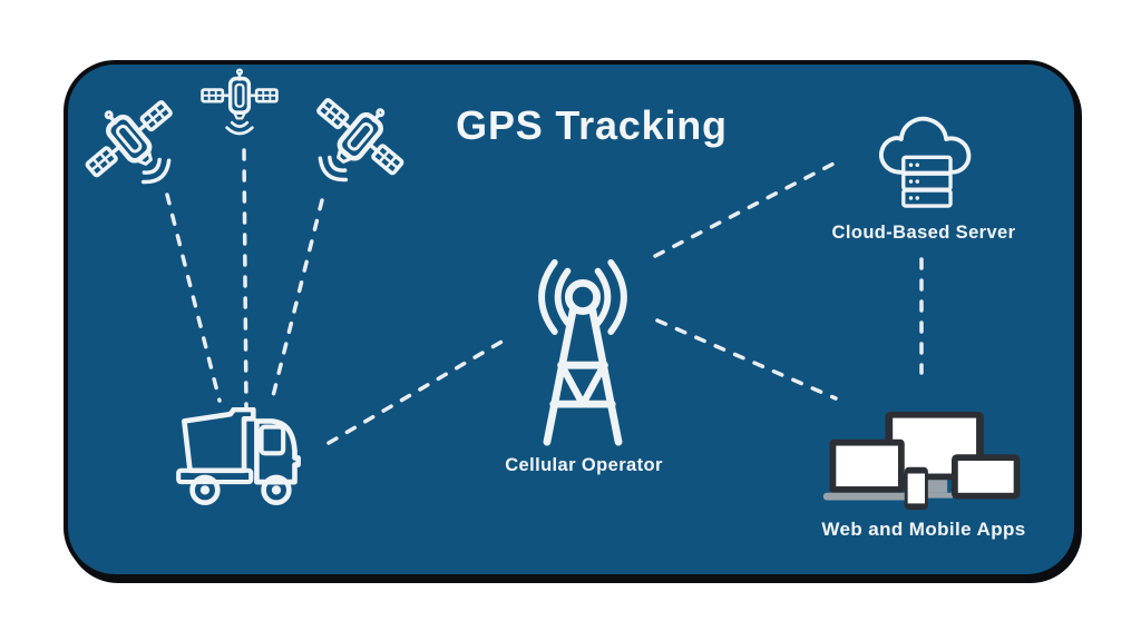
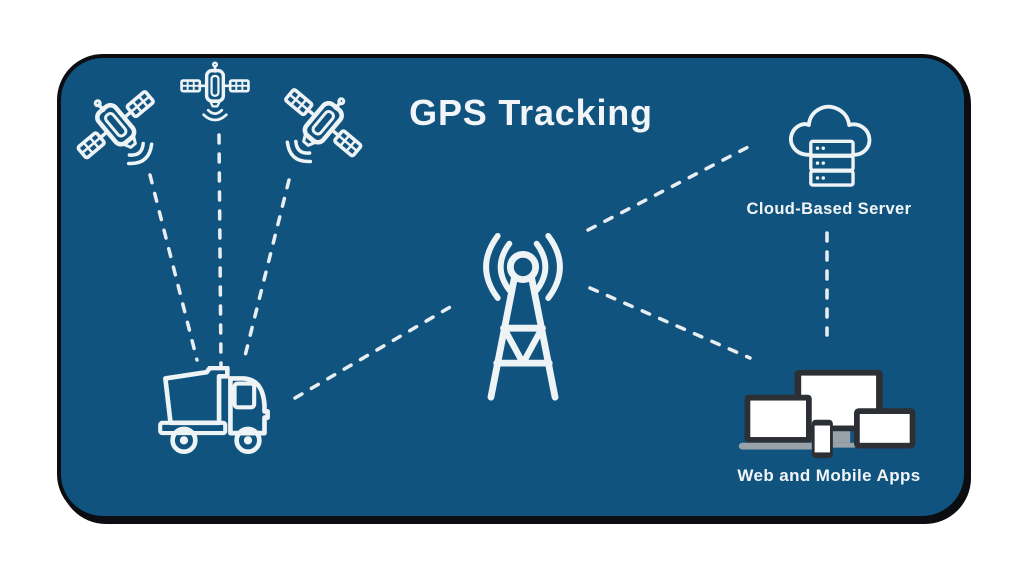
  GPS Tracking
- Cellular Operator
  Cloud-Based Server
  Web and Mobile Apps
